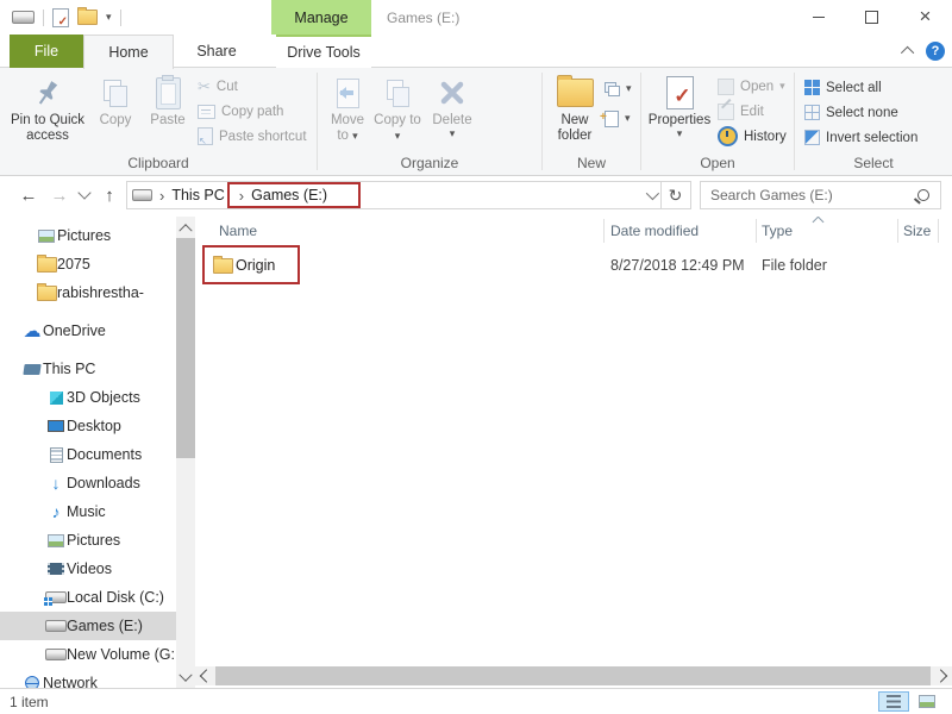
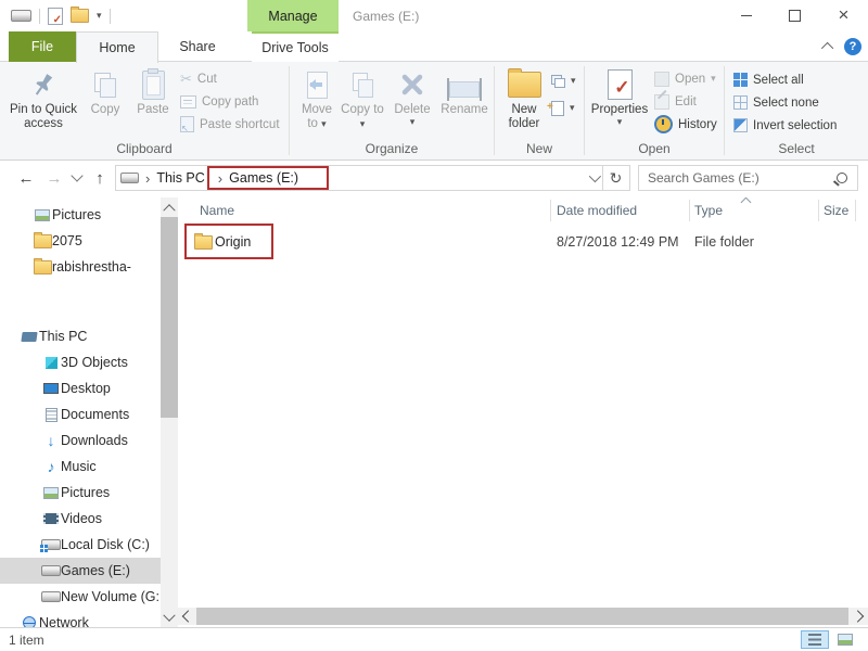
  Manage
  Games (E:)
  File
  Drive Tools
  Home
  Share
  Pin to Quick access
  Copy
  Paste
  Cut
  Copy path
  Paste shortcut
  Clipboard
  Move to
  Copy to
  Delete
+ Rename
  Organize
  New folder
  New
  Properties
  Open
  Edit
  History
  Open
  Select all
  Select none
  Invert selection
  Select
  This PC
  Games (E:)
  Search Games (E:)
  Pictures
  2075
  rabishrestha-
- OneDrive
  This PC
  3D Objects
  Desktop
  Documents
  Downloads
  Music
  Pictures
  Videos
  Local Disk (C:)
  Games (E:)
  New Volume (G:
  Network
  Name
  Date modified
  Type
  Size
  Origin
  8/27/2018 12:49 PM
  File folder
  1 item
